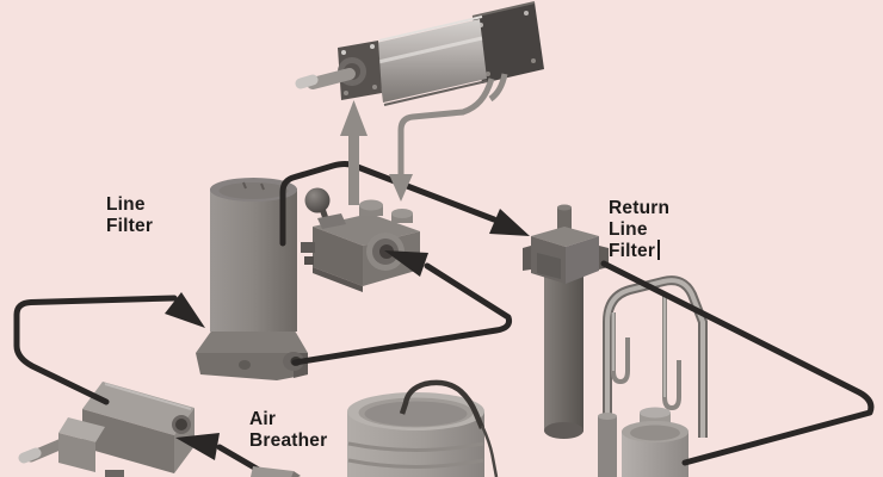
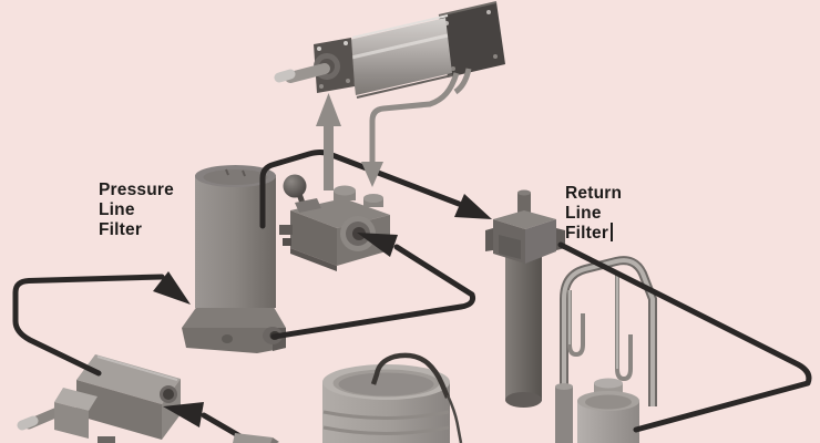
+ Pressure
  Line
  Filter
  Return
  Line
  Filter
- Air
- Breather
